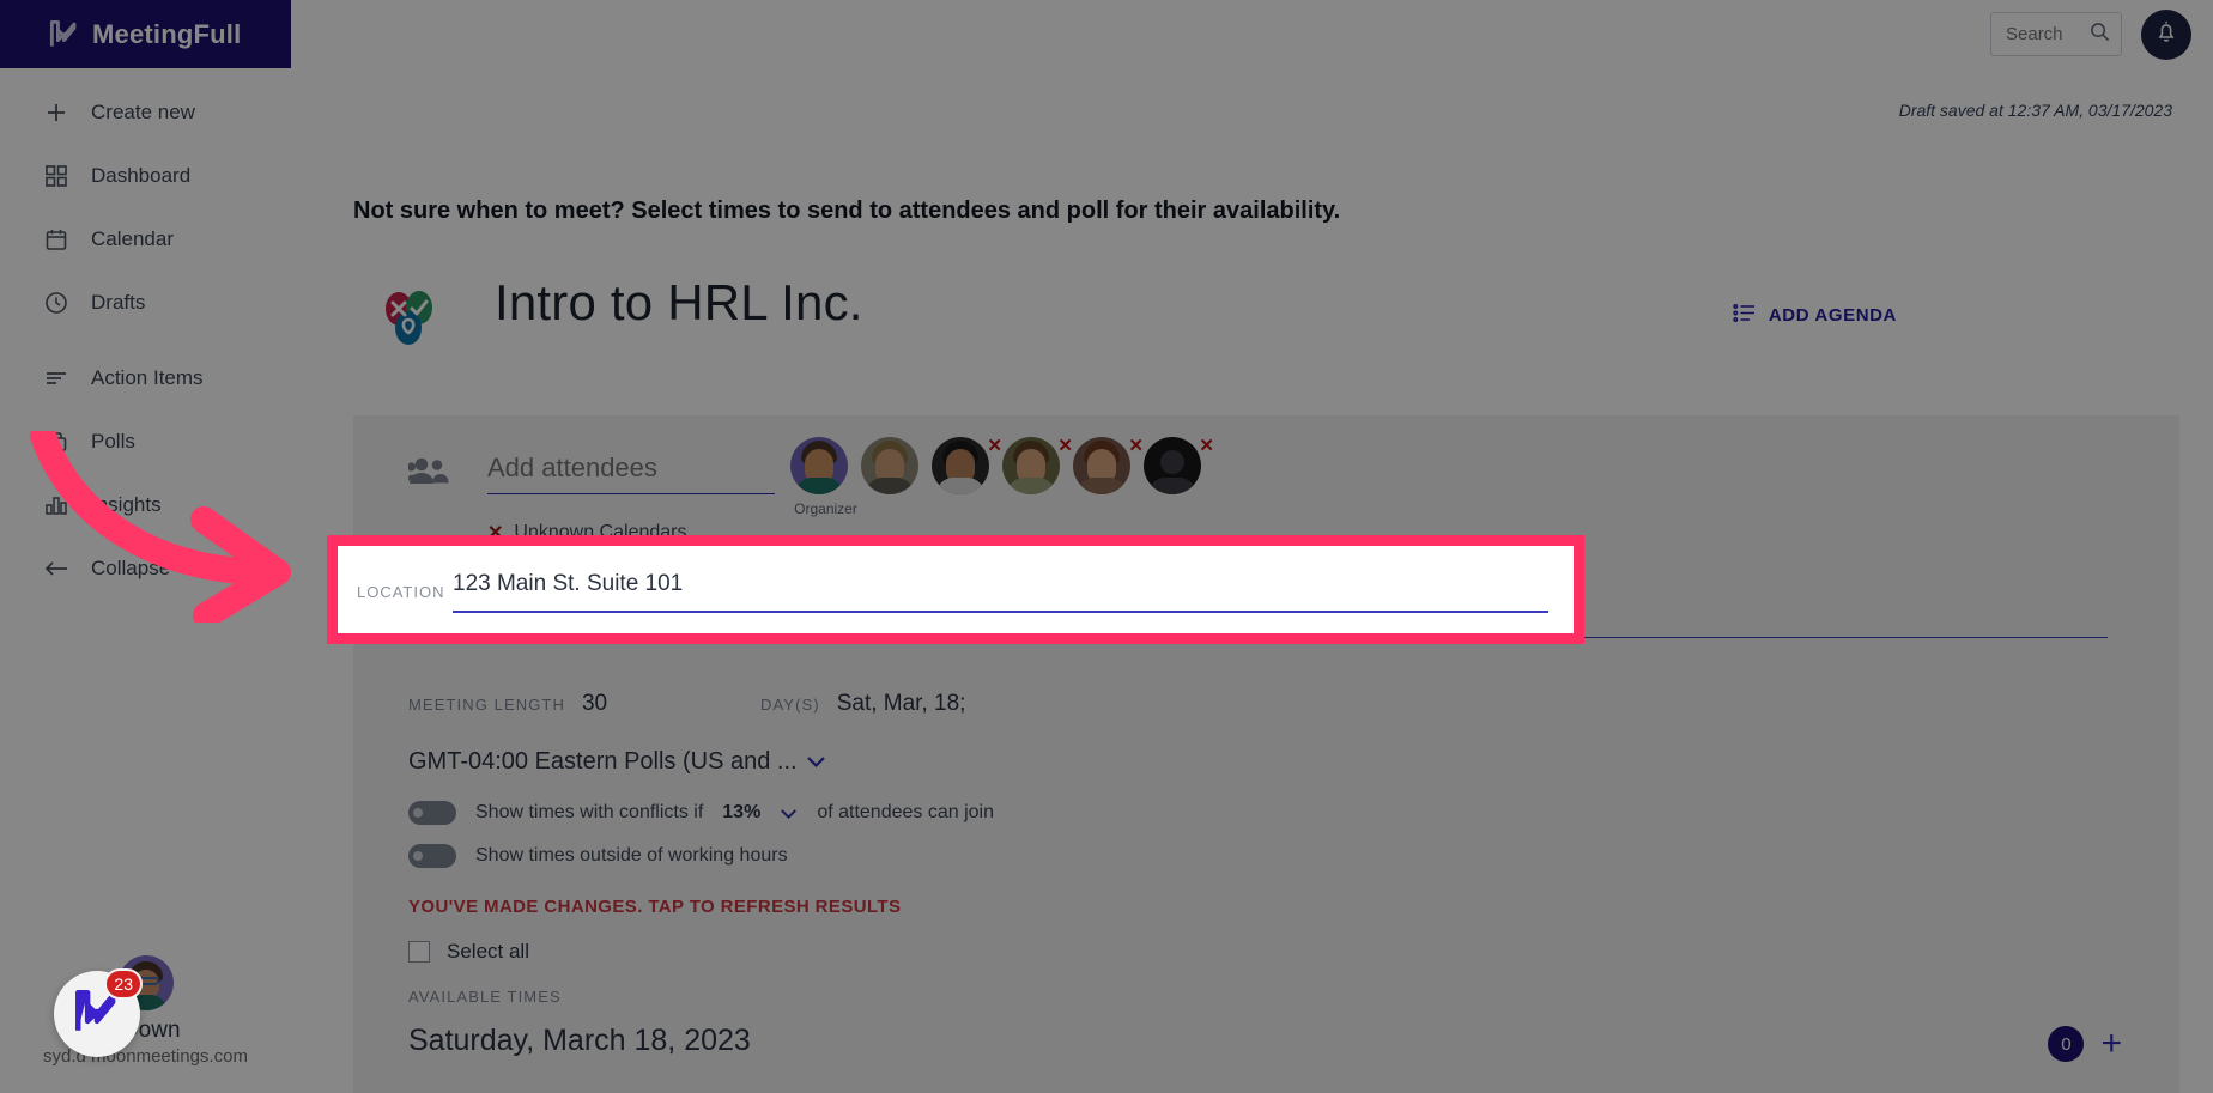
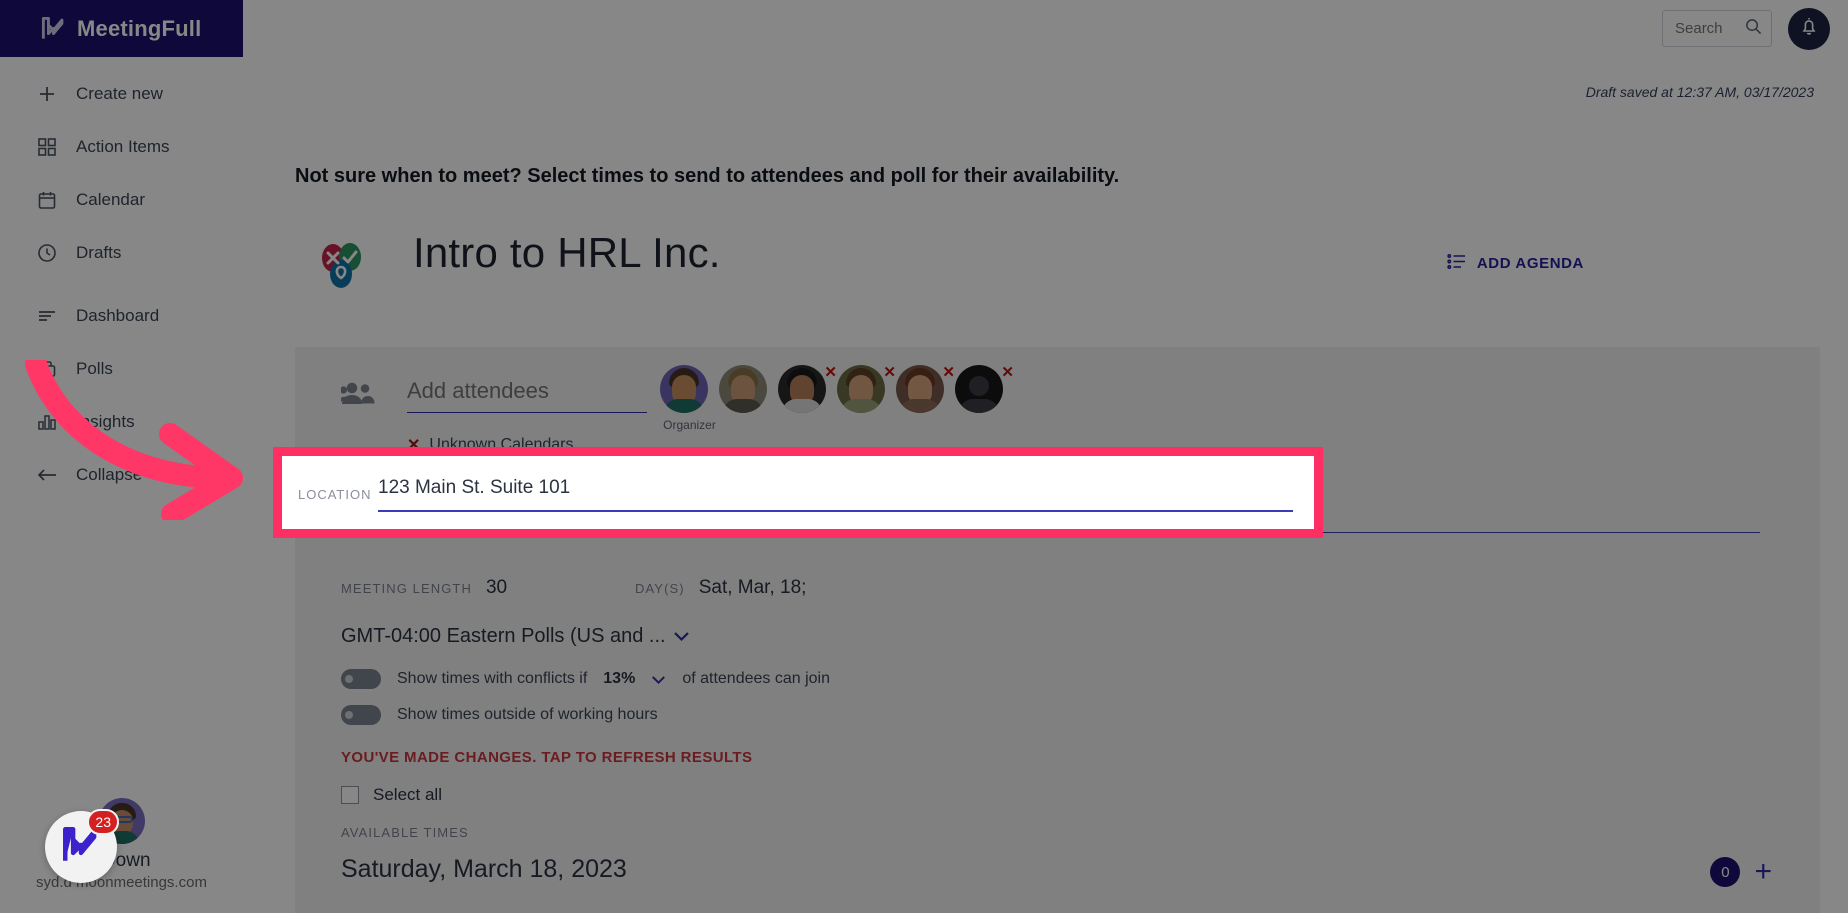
  MeetingFull
  Create new
- Dashboard
+ Action Items
  Calendar
  Drafts
- Action Items
+ Dashboard
  Polls
  sights
  Collaps
  syd.doonmeetings.com
  Search
  Draft saved at 12:37 AM, 03/17/2023
  Not sure when to meet? Select times to send to attendees and poll for their availability.
  Intro to HRL Inc.
  ADD AGENDA
  Add attendees
  Organizer
  ✕
  ✕
  ✕
  ✕
  ✕
  Unknown Calendars
  MEETING LENGTH
  30
  DAY(S)
  Sat, Mar, 18;
  GMT-04:00 Eastern Polls (US and ...
  Show times with conflicts if
  13%
  of attendees can join
  Show times outside of working hours
  YOU'VE MADE CHANGES. TAP TO REFRESH RESULTS
  Select all
  AVAILABLE TIMES
  Saturday, March 18, 2023
  0
  +
  LOCATION
  123 Main St. Suite 101
  23
